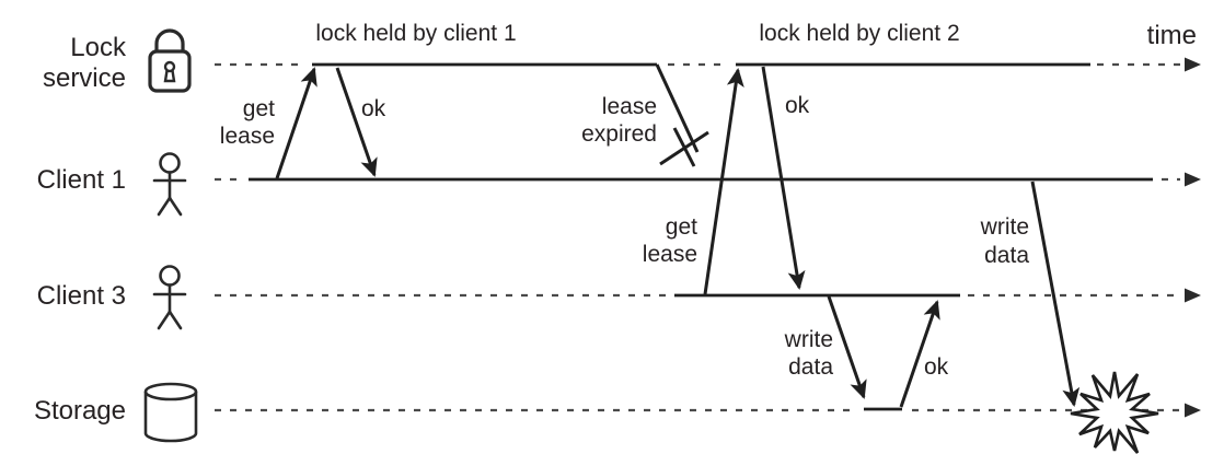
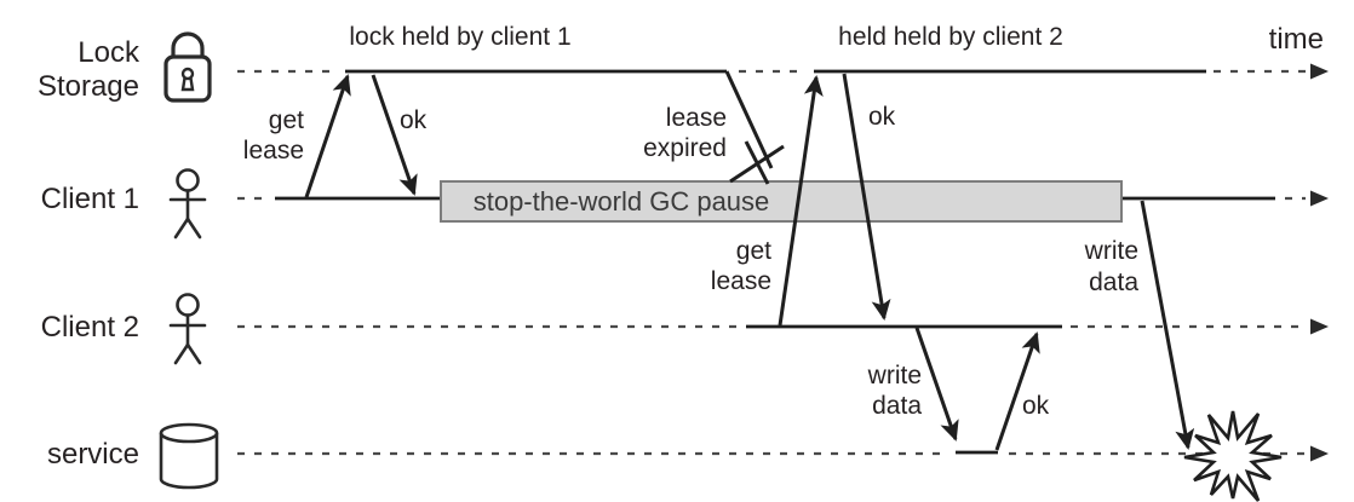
  Lock
- service
+ Storage
  Client 1
- Client 3
+ Client 2
- Storage
+ service
+ stop-the-world GC pause
  lock held by client 1
- lock held by client 2
+ held held by client 2
  time
  get
  lease
  ok
  lease
  expired
  get
  lease
  ok
  write
  data
  ok
  write
  data
